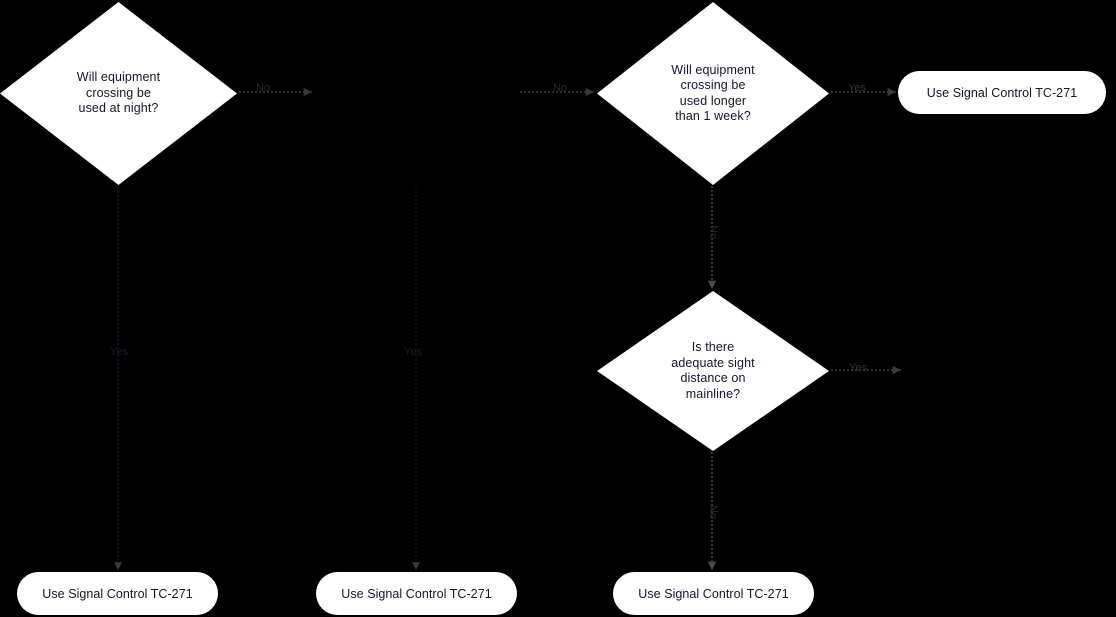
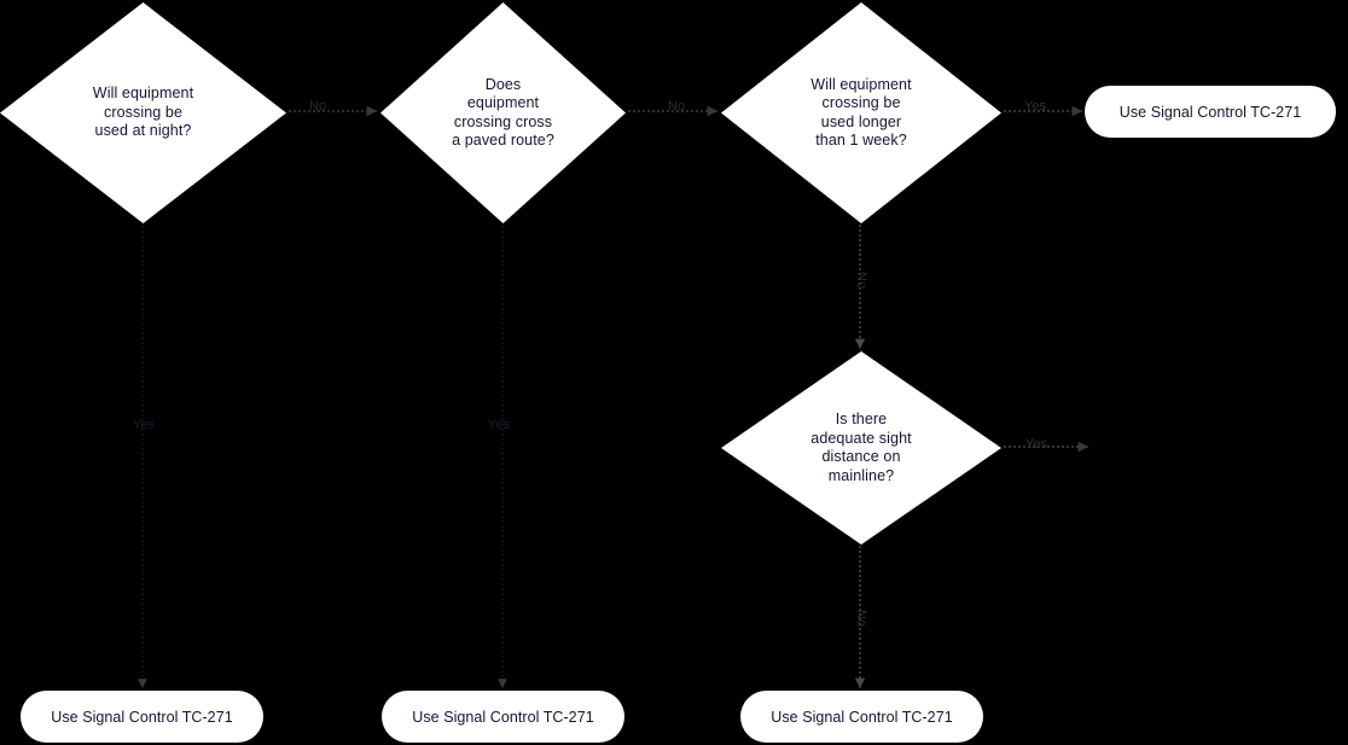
  Will equipment
  crossing be
  used at night?
+ Does
+ equipment
+ crossing cross
+ a paved route?
  Will equipment
  crossing be
  used longer
  than 1 week?
  Is there
  adequate sight
  distance on
  mainline?
  Use Signal Control TC-271
  Use Signal Control TC-271
  Use Signal Control TC-271
  Use Signal Control TC-271
  No
  No
  Yes
  Yes
  Yes
  Yes
